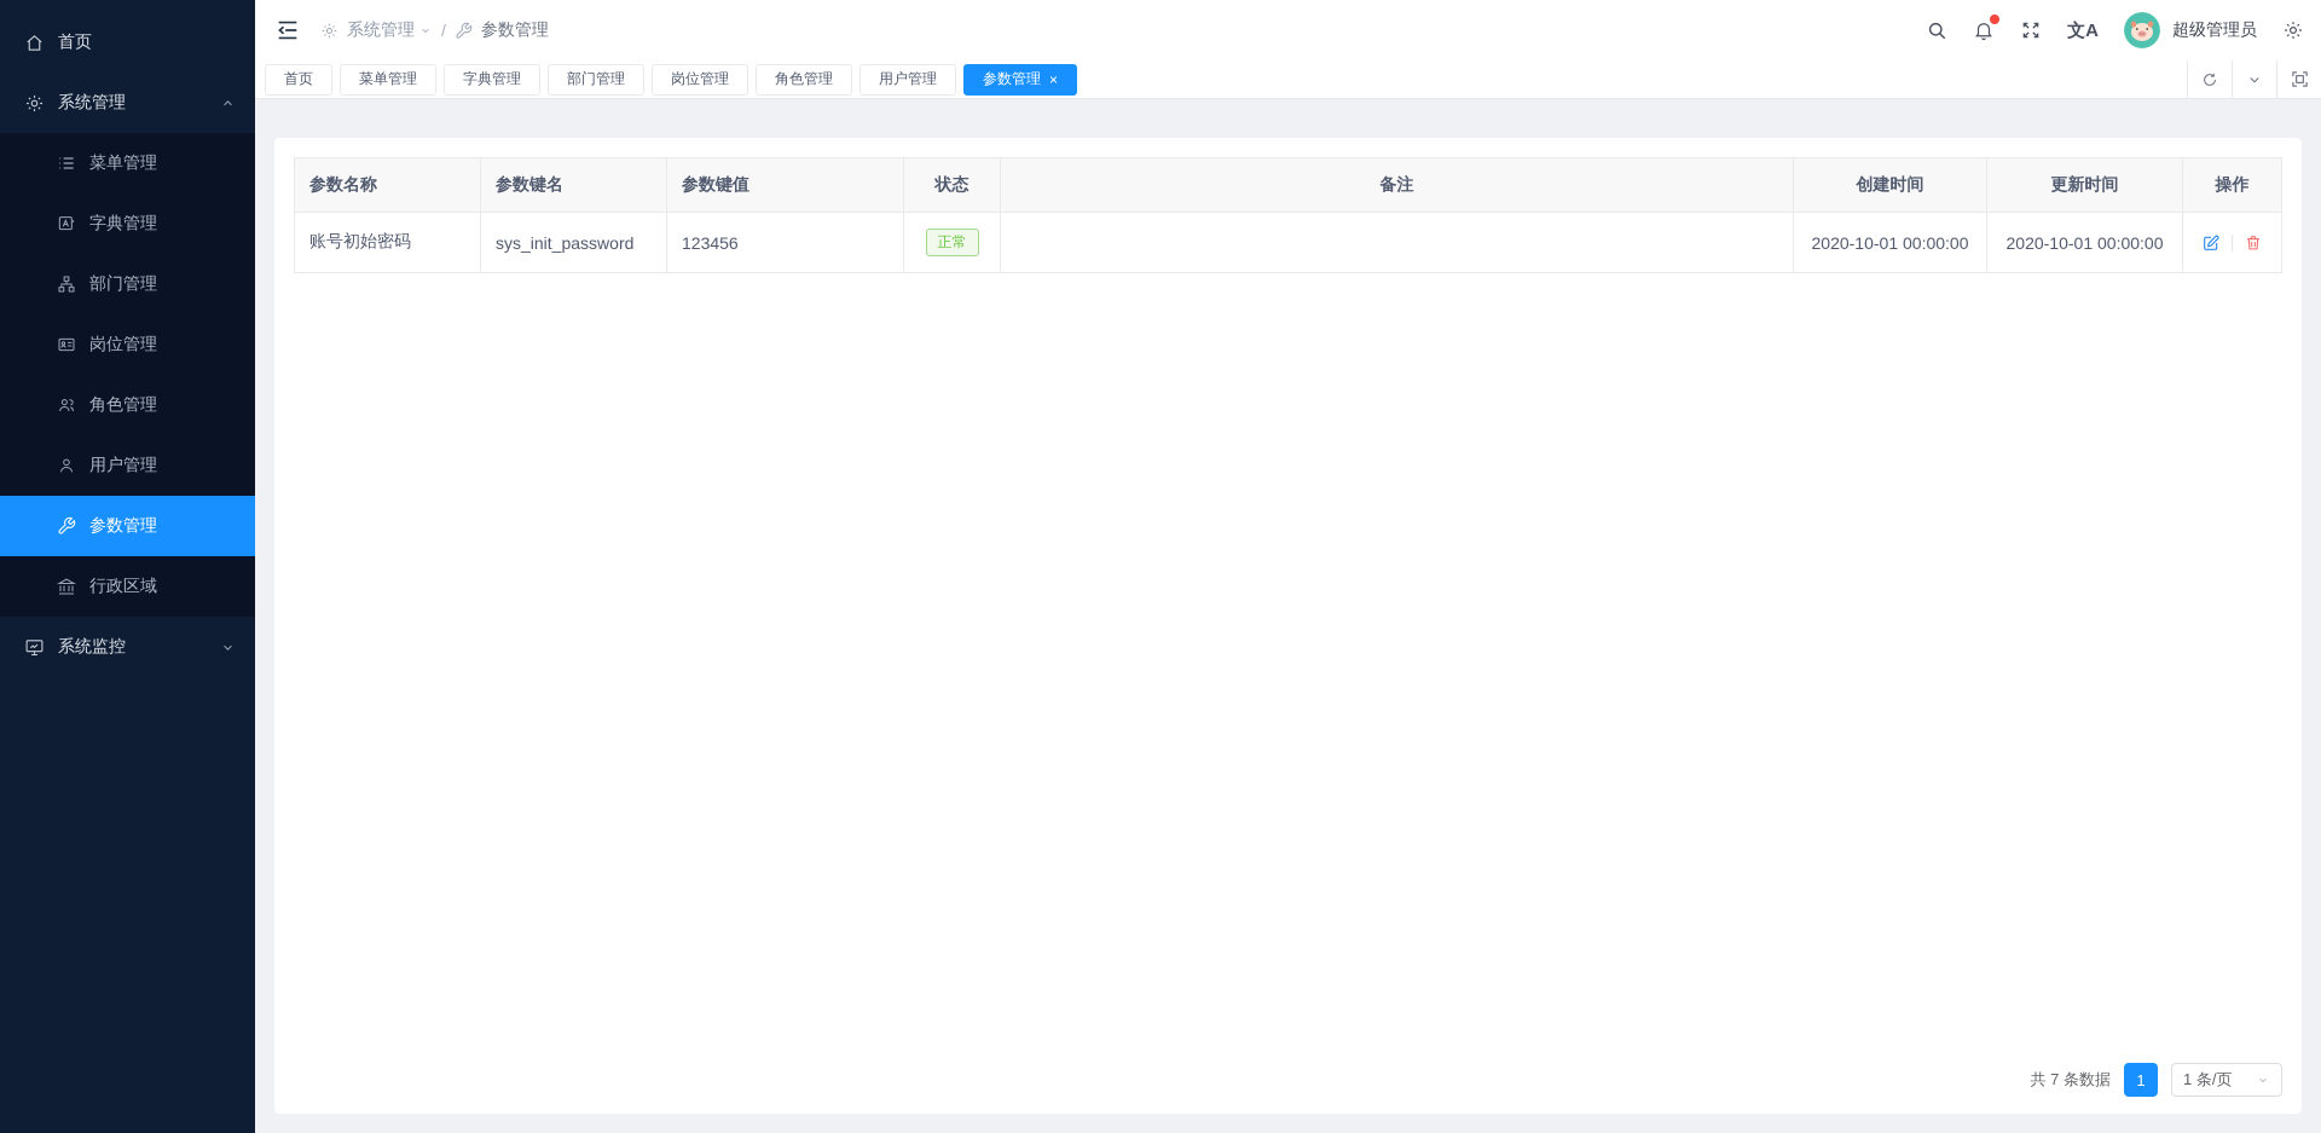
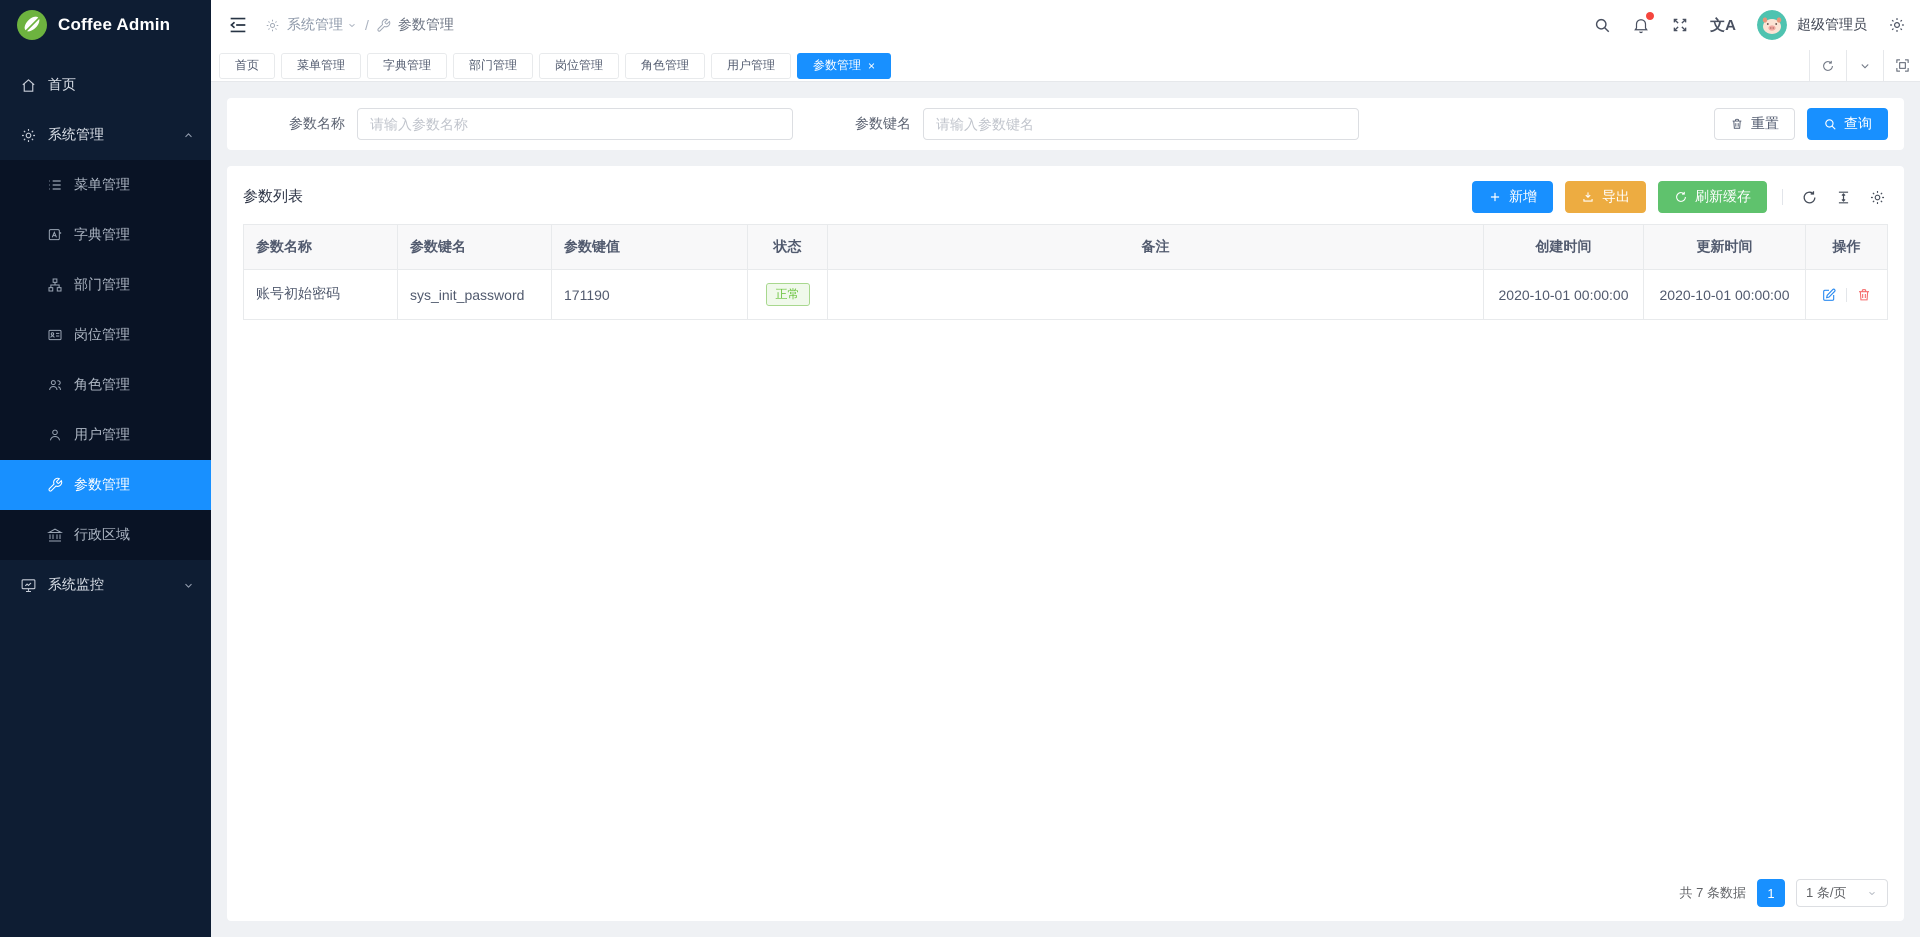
+ Coffee Admin
  首页
  系统管理
  菜单管理
  字典管理
  部门管理
  岗位管理
  角色管理
  用户管理
  参数管理
  行政区域
  系统监控
  系统管理
  /
  参数管理
  文A
  超级管理员
  首页
  菜单管理
  字典管理
  部门管理
  岗位管理
  角色管理
  用户管理
  参数管理
  ×
+ 参数名称
+ 请输入参数名称
+ 参数键名
+ 请输入参数键名
+ 重置
+ 查询
+ 参数列表
+ 新增
+ 导出
+ 刷新缓存
  参数名称	参数键名	参数键值	状态	备注	创建时间	更新时间	操作
- 账号初始密码	sys_init_password	123456	正常		2020-10-01 00:00:00	2020-10-01 00:00:00
+ 账号初始密码	sys_init_password	171190	正常		2020-10-01 00:00:00	2020-10-01 00:00:00
  共 7 条数据
  1
  1 条/页
